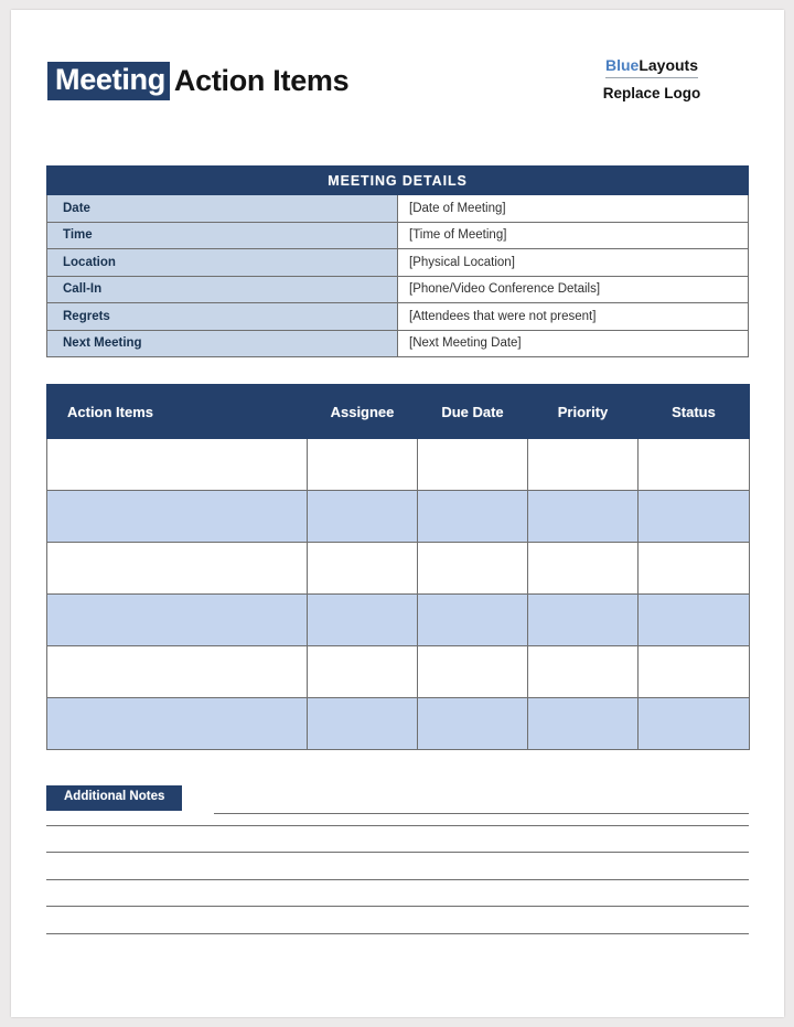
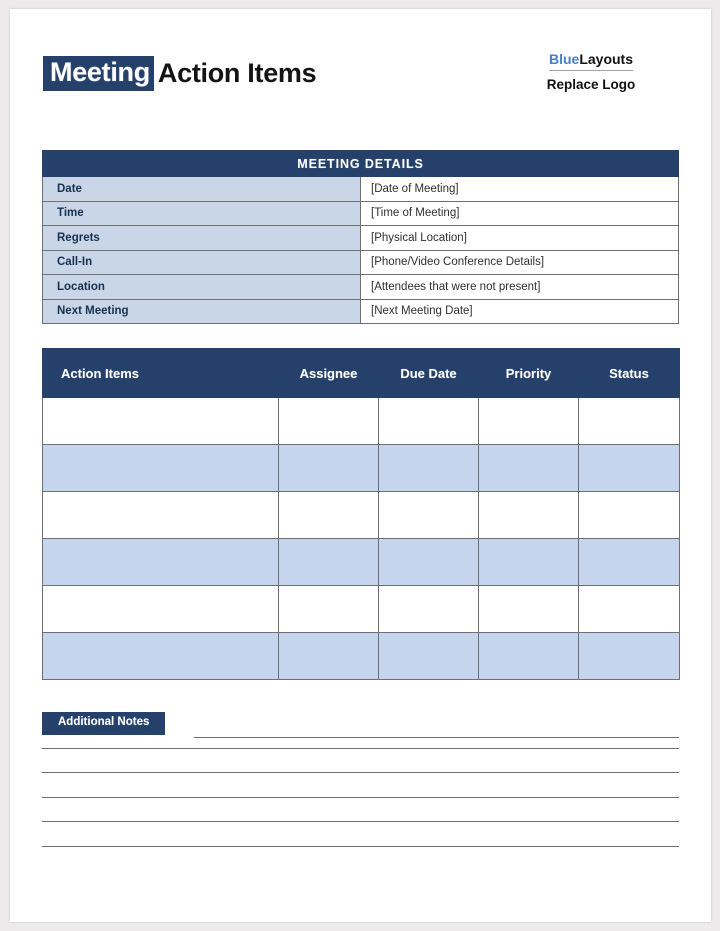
  Meeting
  Action Items
  BlueLayouts
  Replace Logo
  MEETING DETAILS
  Date	[Date of Meeting]
  Time	[Time of Meeting]
- Location	[Physical Location]
+ Regrets	[Physical Location]
  Call-In	[Phone/Video Conference Details]
- Regrets	[Attendees that were not present]
+ Location	[Attendees that were not present]
  Next Meeting	[Next Meeting Date]
  Action Items	Assignee	Due Date	Priority	Status
  Additional Notes
